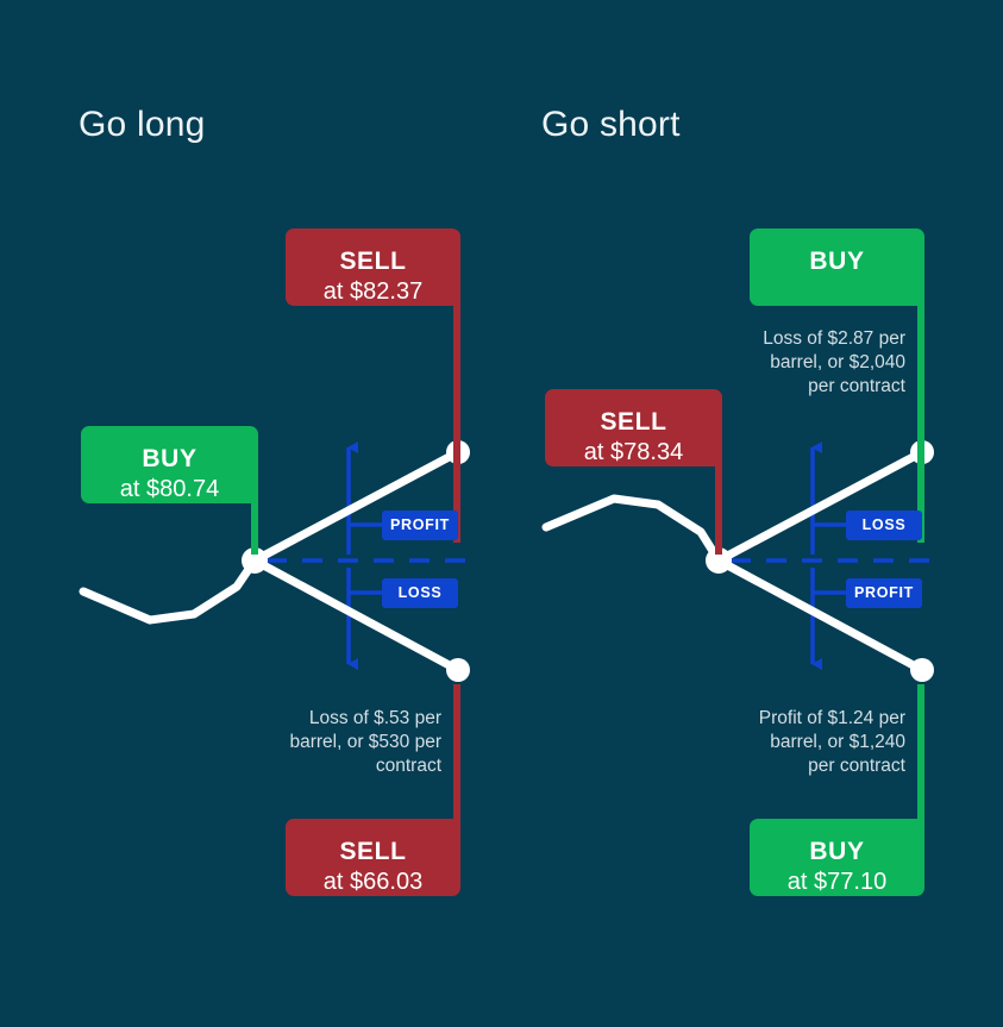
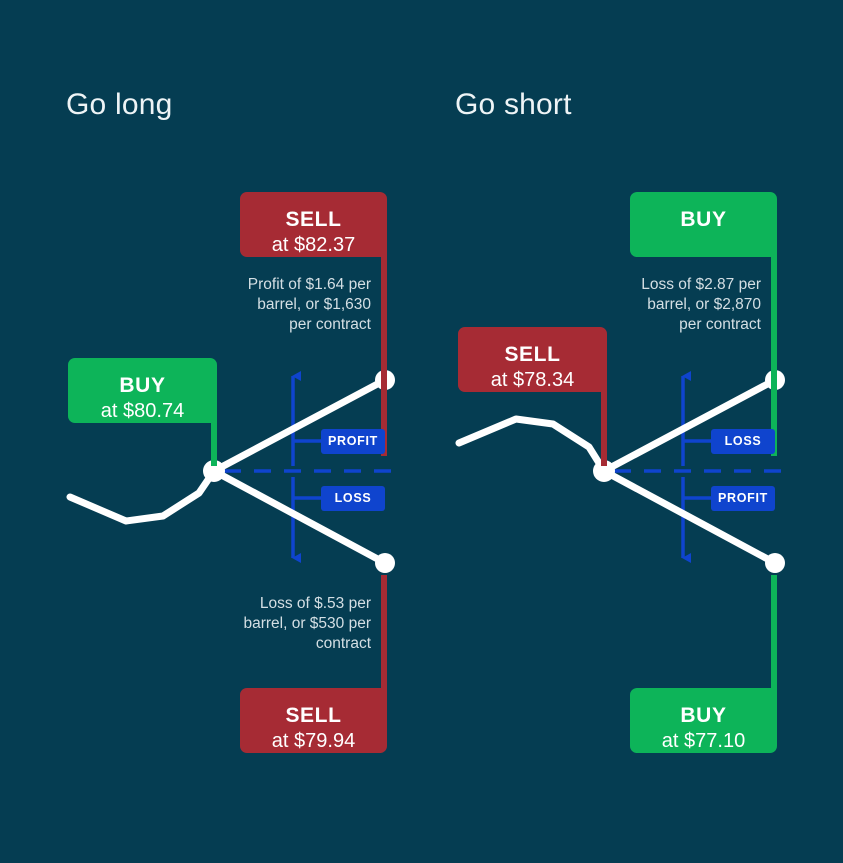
  Go long
  Go short
  SELL
  at $82.37
+ Profit of $1.64 per barrel, or $1,630 per contract
  BUY
  at $80.74
  PROFIT
  LOSS
  Loss of $.53 per barrel, or $530 per contract
  SELL
- at $66.03
+ at $79.94
  BUY
- Loss of $2.87 per barrel, or $2,040 per contract
+ Loss of $2.87 per barrel, or $2,870 per contract
  SELL
  at $78.34
  LOSS
  PROFIT
- Profit of $1.24 per barrel, or $1,240 per contract
  BUY
  at $77.10
